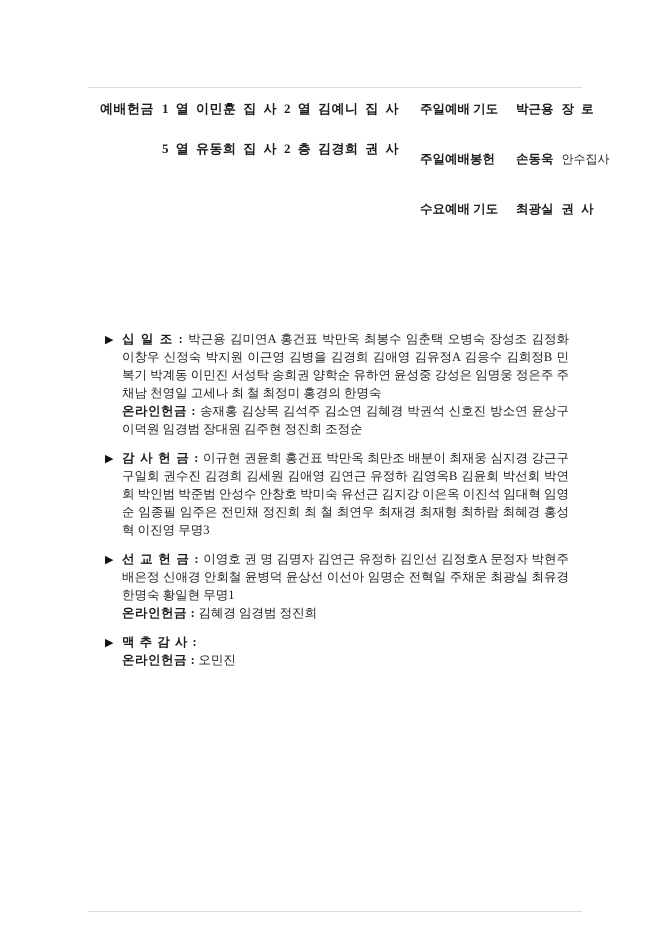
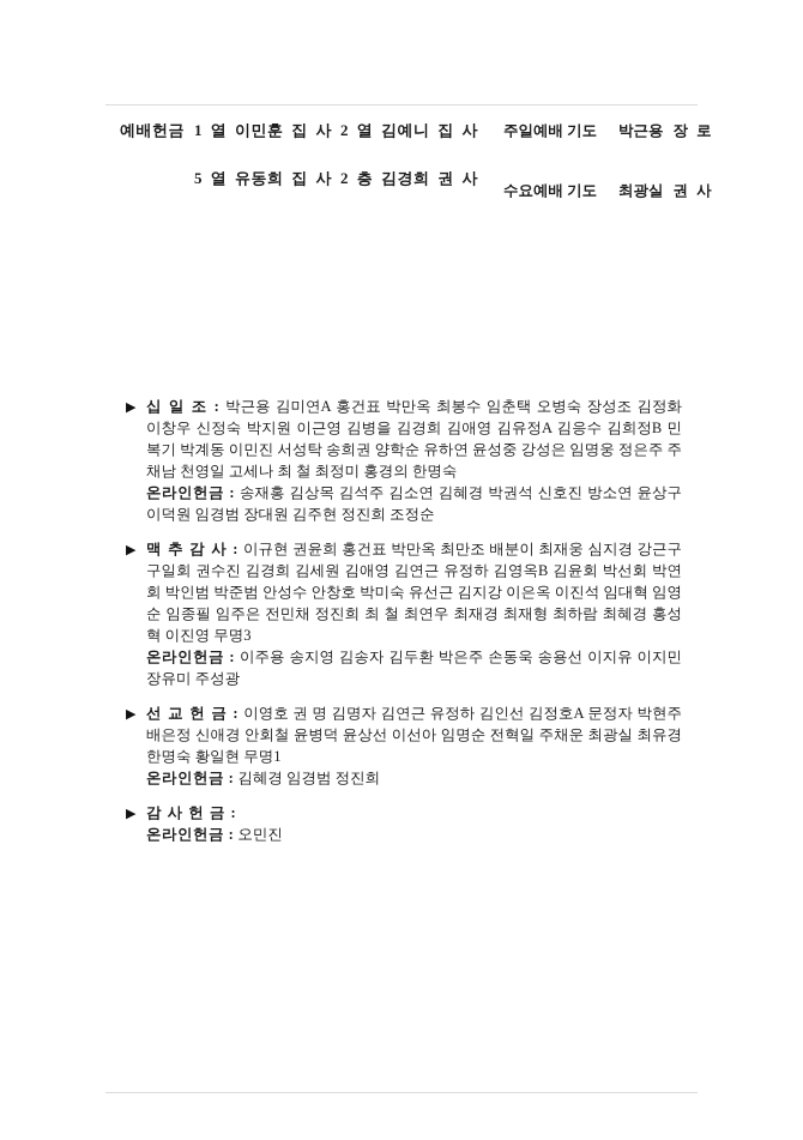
  예배헌금
  1 열 이민훈 집 사
  2 열 김예니 집 사
  5 열 유동희 집 사
  2 층 김경희 권 사
  주일예배 기도
  박근용
  장 로
- 주일예배봉헌
- 손동욱
- 안수집사
  수요예배 기도
  최광실
  권 사
  ▶
  십 일 조 : 박근용 김미연A 홍건표 박만옥 최봉수 임춘택 오병숙 장성조 김정화 이창우 신정숙 박지원 이근영 김병을 김경희 김애영 김유정A 김응수 김희정B 민복기 박계동 이민진 서성탁 송희권 양학순 유하연 윤성중 강성은 임명웅 정은주 주채남 천영일 고세나 최 철 최정미 홍경의 한명숙
  온라인헌금 : 송재홍 김상목 김석주 김소연 김혜경 박권석 신호진 방소연 윤상구 이덕원 임경범 장대원 김주현 정진희 조정순
  ▶
- 감 사 헌 금 : 이규현 권윤희 홍건표 박만옥 최만조 배분이 최재웅 심지경 강근구 구일회 권수진 김경희 김세원 김애영 김연근 유정하 김영옥B 김윤회 박선회 박연회 박인범 박준범 안성수 안창호 박미숙 유선근 김지강 이은옥 이진석 임대혁 임영순 임종필 임주은 전민채 정진희 최 철 최연우 최재경 최재형 최하람 최혜경 홍성혁 이진영 무명3
+ 맥 추 감 사 : 이규현 권윤희 홍건표 박만옥 최만조 배분이 최재웅 심지경 강근구 구일회 권수진 김경희 김세원 김애영 김연근 유정하 김영옥B 김윤회 박선회 박연회 박인범 박준범 안성수 안창호 박미숙 유선근 김지강 이은옥 이진석 임대혁 임영순 임종필 임주은 전민채 정진희 최 철 최연우 최재경 최재형 최하람 최혜경 홍성혁 이진영 무명3
+ 온라인헌금 : 이주용 송지영 김송자 김두환 박은주 손동욱 송용선 이지유 이지민 장유미 주성광
  ▶
  선 교 헌 금 : 이영호 권 명 김명자 김연근 유정하 김인선 김정호A 문정자 박현주 배은정 신애경 안회철 윤병덕 윤상선 이선아 임명순 전혁일 주채운 최광실 최유경 한명숙 황일현 무명1
  온라인헌금 : 김혜경 임경범 정진희
  ▶
- 맥 추 감 사 :
+ 감 사 헌 금 :
  온라인헌금 : 오민진
